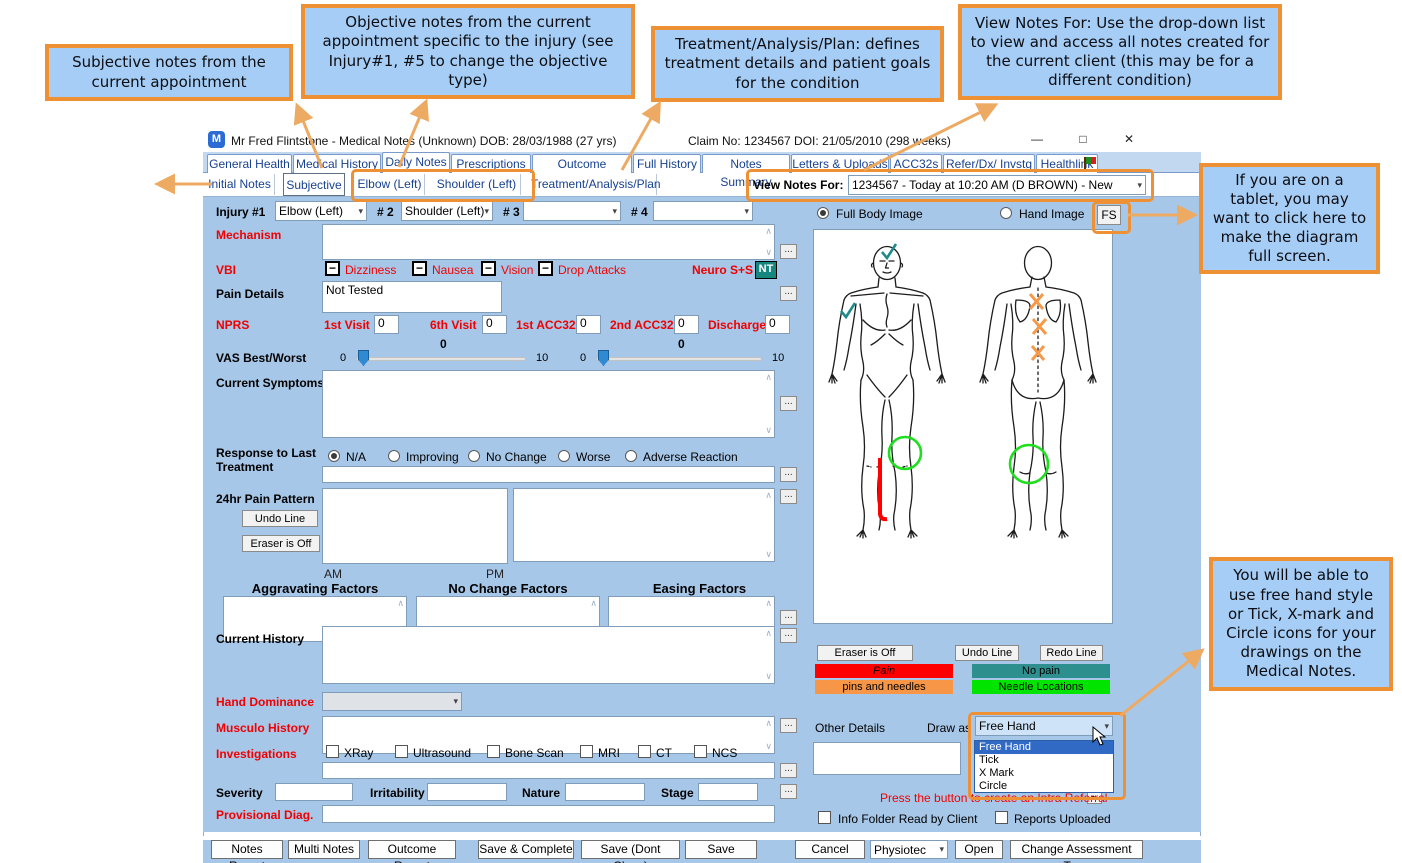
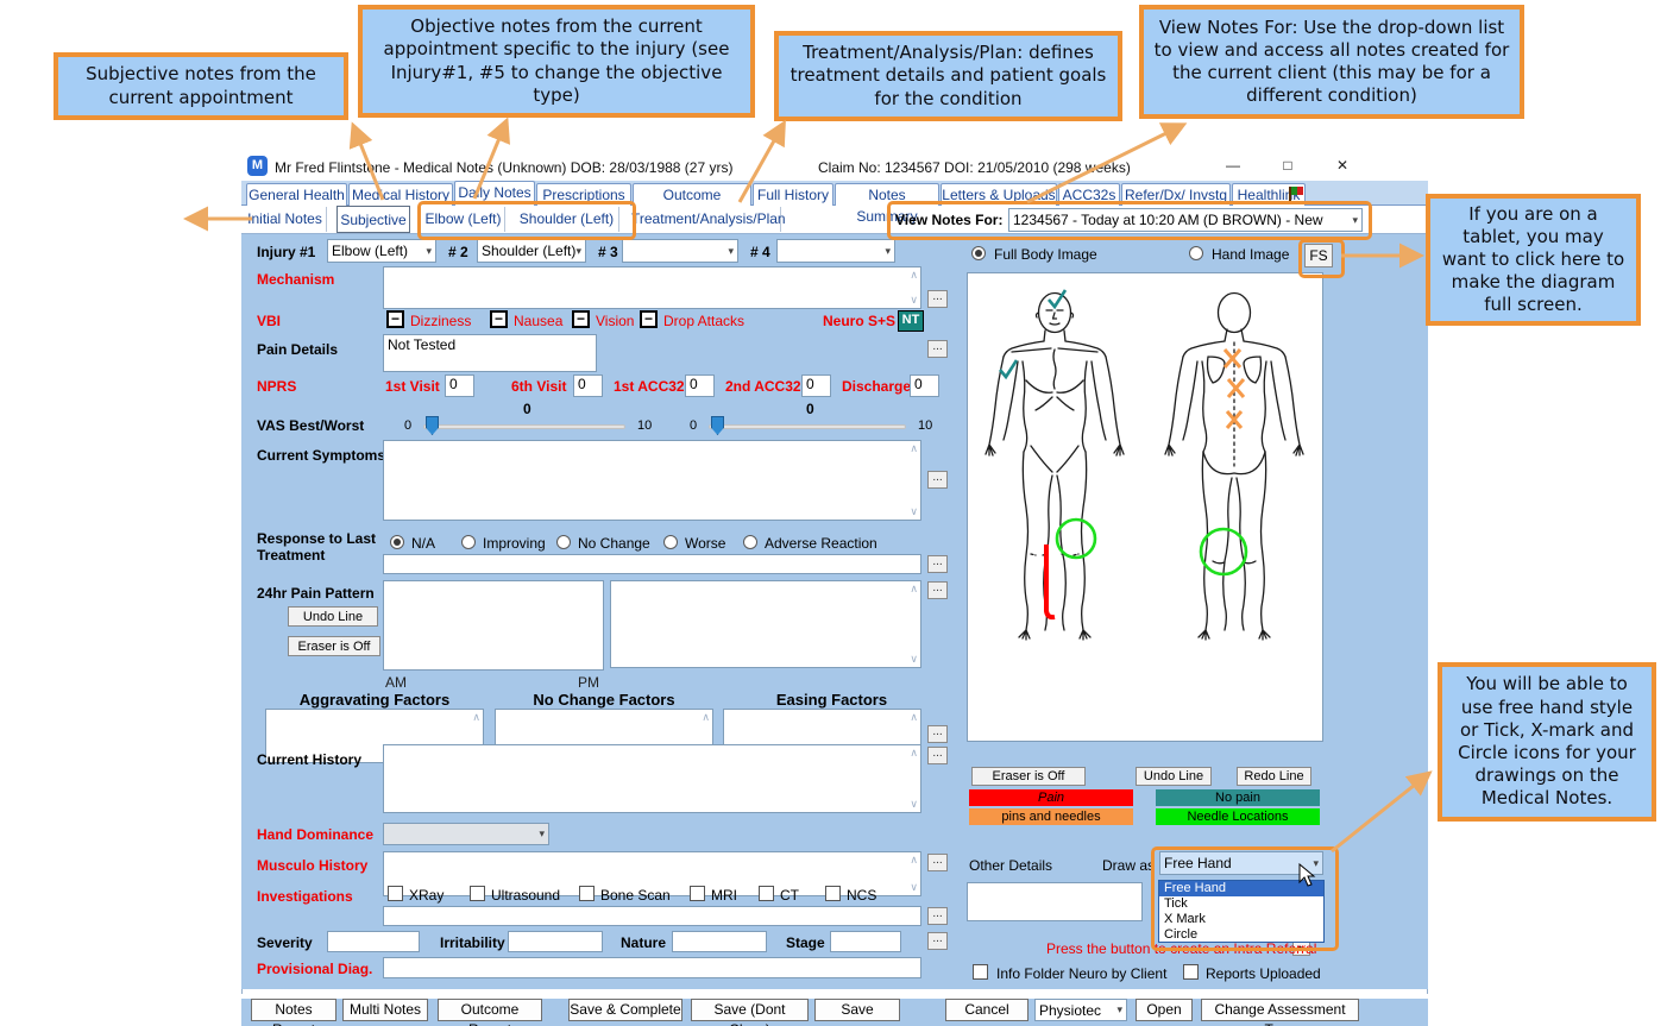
  Subjective notes from the current appointment
  Objective notes from the current appointment specific to the injury (see Injury#1, #5 to change the objective type)
  Treatment/Analysis/Plan: defines treatment details and patient goals for the condition
  View Notes For: Use the drop-down list to view and access all notes created for the current client (this may be for a different condition)
  If you are on a tablet, you may want to click here to make the diagram full screen.
  You will be able to use free hand style or Tick, X-mark and Circle icons for your drawings on the Medical Notes.
  M
  Mr Fred Flintstne - Medical Notes (Unknown) DOB: 28/03/1988 (27 yrs)
  Claim No: 1234567 DOI: 21/05/2010 (298 weks)
  —
  □
  ✕
  General Health
  Medcal History
  Daly Notes
  Prescriptions
  Full History
  Notes Summary
  Letters & Uploas
  ACC32s
  Refer/Dx/ Invstg
  Healthlik
  nitial Notes
  Subjective
  Elbow (Left)
  Shoulder (Left)
  Treatment/Analysis/Pla
  View Notes For:
  1234567 - Today at 10:20 AM (D BROWN) - New
  ▾
  Injury #1
  Elbow (Left)
  ▾
  # 2
  Shoulder (Left)
  ▾
  # 3
  ▾
  # 4
  ▾
  Mechanism
  ∧
  ∨
  ...
  VBI
  −
  Dizziness
  −
  Nausea
  −
  Vision
  −
  Drop Attacks
  Neuro S+S
  NT
  Pain Details
  Not Tested
  ...
  NPRS
  1st Visit
  0
  6th Visit
  0
  1st ACC32
  0
  2nd ACC32
  0
  Discharge
  0
  0
  0
  VAS Best/Worst
  0
  10
  0
  10
  Current Symptoms
  ∧
  ∨
  ...
  Response to Last Treatment
  N/A
  Improving
  No Change
  Worse
  Adverse Reaction
  ...
  24hr Pain Pattern
  Undo Line
  Eraser is Off
  ∧
  ∨
  ...
  AM
  PM
  Aggravating Factors
  No Change Factors
  Easing Factors
  ∧
  ∧
  ∧
  ...
  Current History
  ∧
  ∨
  ...
  Hand Dominance
  ▾
  Musculo History
  ∧
  ∨
  ...
  Investigations
  XRay
  Ultrasound
  Bone Scan
  MRI
  CT
  NCS
  ...
  Severity
  Irritability
  Nature
  Stage
  ...
  Provisional Diag.
  Full Body Image
  Hand Image
  FS
  Eraser is Off
  Undo Line
  Redo Line
  Pain
  No pain
  pins and needles
  Needle Locations
  Other Details
  Draw as
  Free Hand
  ▾
  Free Hand
  Tick
  X Mark
  Circle
  Press the button to create an Intra Referral
  ▸
- Info Folder Read by Client
+ Info Folder Neuro by Client
  Reports Uploaded
  Multi Notes
  Save & Complete
  Save
  Cancel
  Physiotec
  ▾
  Open
  Change Assessment
